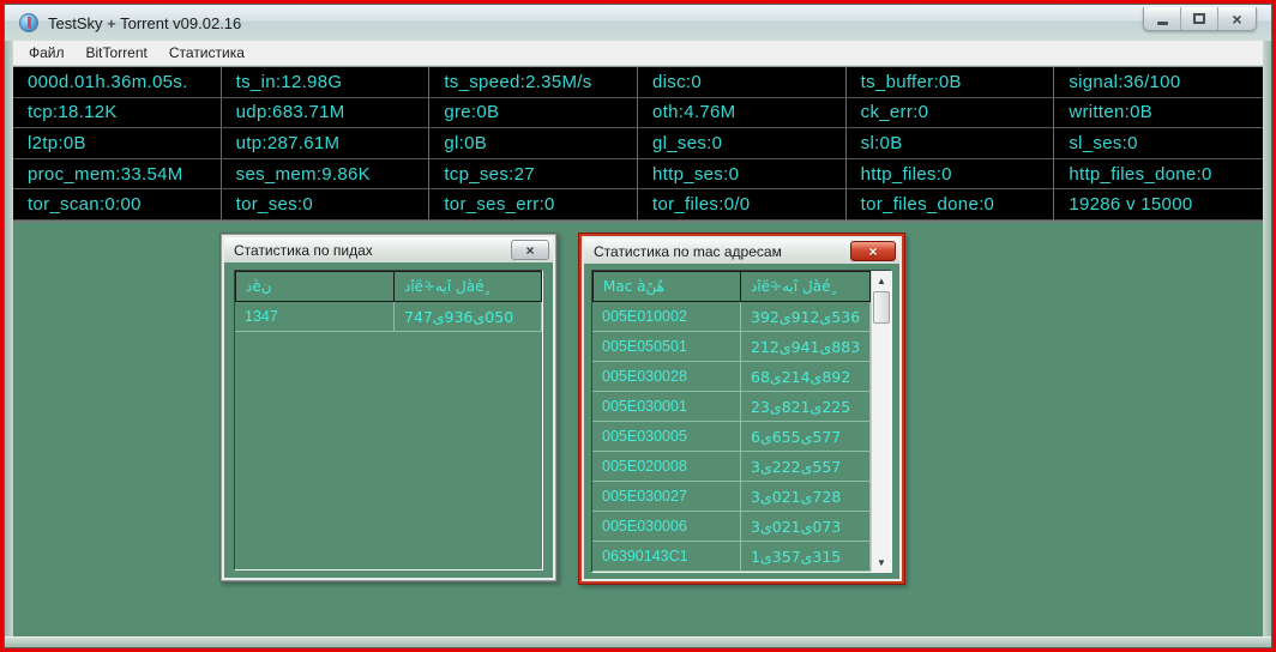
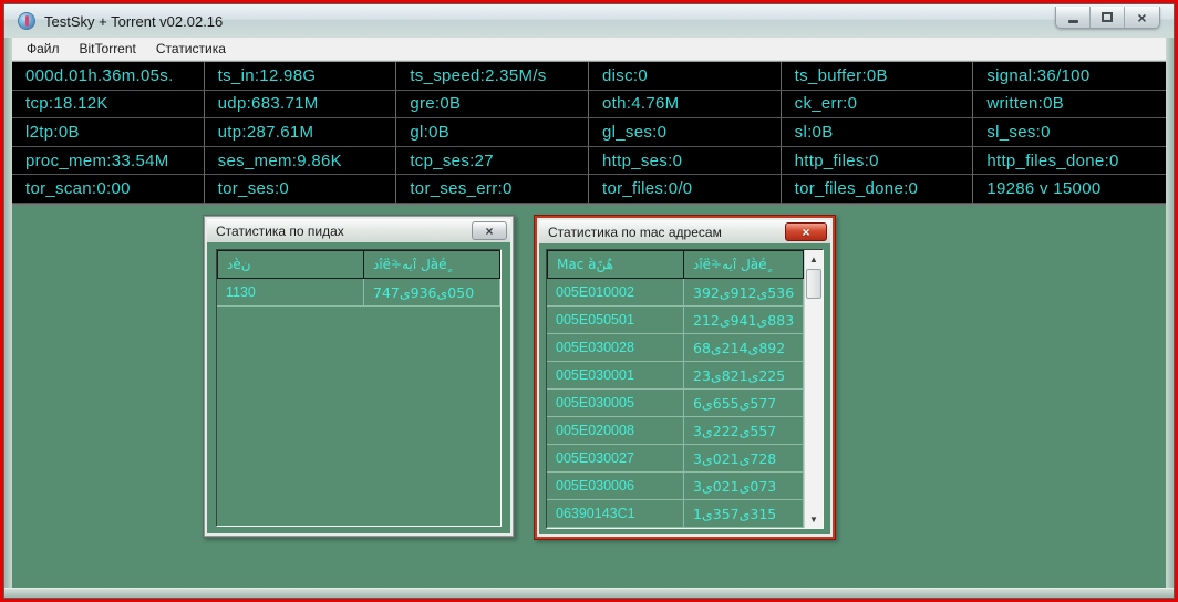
- TestSky + Torrent v09.02.16
+ TestSky + Torrent v02.02.16
  ×
  Файл
  BitTorrent
  Статистика
  000d.01h.36m.05s.
  ts_in:12.98G
  ts_speed:2.35M/s
  disc:0
  ts_buffer:0B
  signal:36/100
  tcp:18.12K
  udp:683.71M
  gre:0B
  oth:4.76M
  ck_err:0
  written:0B
  l2tp:0B
  utp:287.61M
  gl:0B
  gl_ses:0
  sl:0B
  sl_ses:0
  proc_mem:33.54M
  ses_mem:9.86K
  tcp_ses:27
  http_ses:0
  http_files:0
  http_files_done:0
  tor_scan:0:00
  tor_ses:0
  tor_ses_err:0
  tor_files:0/0
  tor_files_done:0
  19286 v 15000
  Статистика по пидах
  ×
  دèن
  دîëَ÷هيî لàéٍ
- 1347
+ 1130
  747ى936ى050
  Статистика по mac адресам
  ×
  Mac àنًهٌ
  دîëَ÷هيî لàéٍ
  005E010002
  392ى912ى536
  005E050501
  212ى941ى883
  005E030028
  68ى214ى892
  005E030001
  23ى821ى225
  005E030005
  6ى655ى577
  005E020008
  3ى222ى557
  005E030027
  3ى021ى728
  005E030006
  3ى021ى073
  06390143C1
  1ى357ى315
  ▲
  ▼
